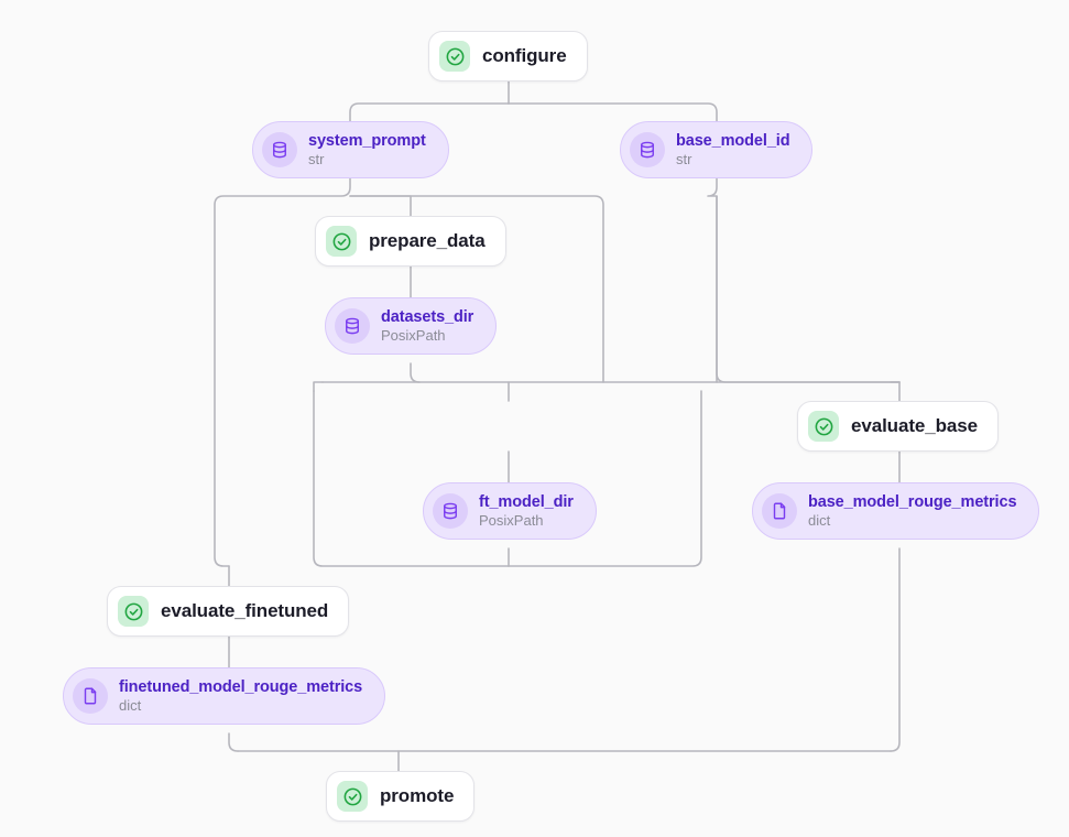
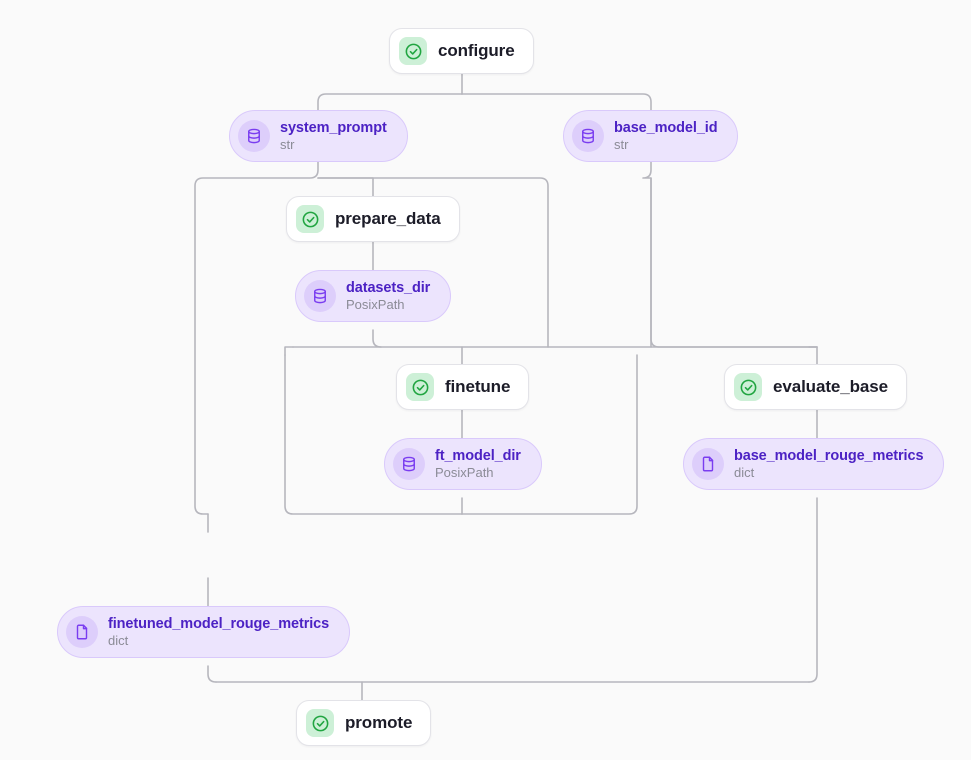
  configure
  system_prompt
  str
  base_model_id
  str
  prepare_data
  datasets_dir
  PosixPath
+ finetune
  evaluate_base
  ft_model_dir
  PosixPath
  base_model_rouge_metrics
  dict
- evaluate_finetuned
  finetuned_model_rouge_metrics
  dict
  promote
